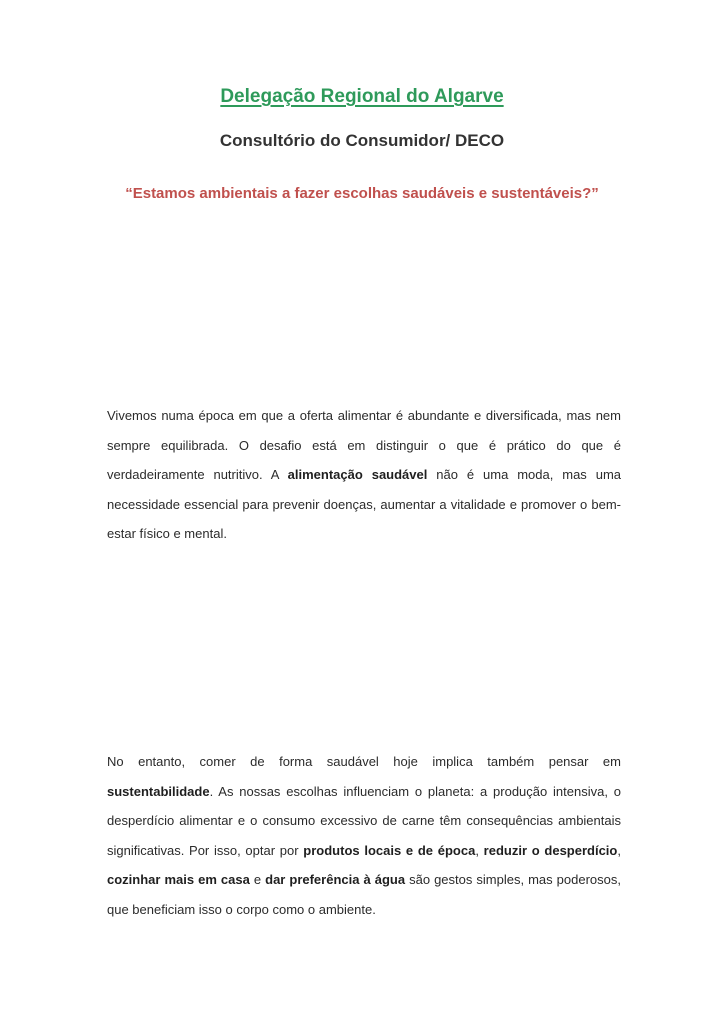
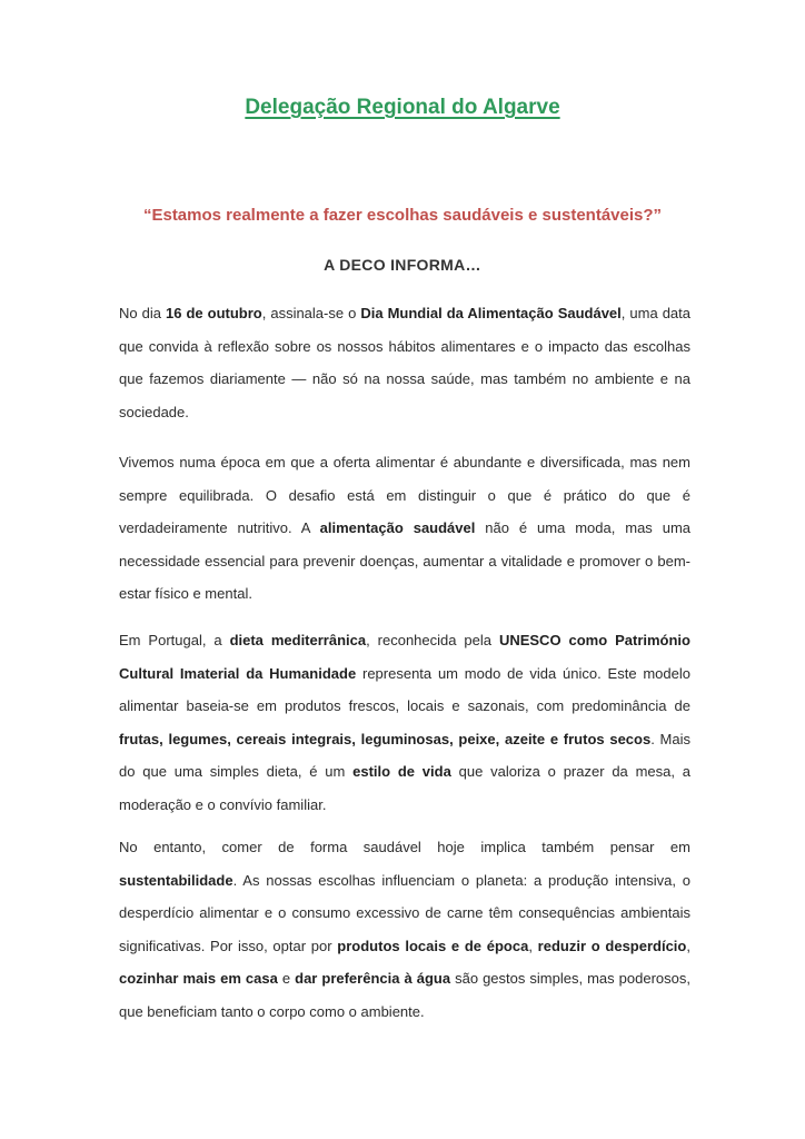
  Delegação Regional do Algarve
- Consultório do Consumidor/ DECO
- “Estamos ambientais a fazer escolhas saudáveis e sustentáveis?”
+ “Estamos realmente a fazer escolhas saudáveis e sustentáveis?”
+ A DECO INFORMA…
+ No dia 16 de outubro, assinala-se o Dia Mundial da Alimentação Saudável, uma data que convida à reflexão sobre os nossos hábitos alimentares e o impacto das escolhas que fazemos diariamente — não só na nossa saúde, mas também no ambiente e na sociedade.
  Vivemos numa época em que a oferta alimentar é abundante e diversificada, mas nem sempre equilibrada. O desafio está em distinguir o que é prático do que é verdadeiramente nutritivo. A alimentação saudável não é uma moda, mas uma necessidade essencial para prevenir doenças, aumentar a vitalidade e promover o bem-estar físico e mental.
+ Em Portugal, a dieta mediterrânica, reconhecida pela UNESCO como Património Cultural Imaterial da Humanidade representa um modo de vida único. Este modelo alimentar baseia-se em produtos frescos, locais e sazonais, com predominância de frutas, legumes, cereais integrais, leguminosas, peixe, azeite e frutos secos. Mais do que uma simples dieta, é um estilo de vida que valoriza o prazer da mesa, a moderação e o convívio familiar.
- No entanto, comer de forma saudável hoje implica também pensar em sustentabilidade. As nossas escolhas influenciam o planeta: a produção intensiva, o desperdício alimentar e o consumo excessivo de carne têm consequências ambientais significativas. Por isso, optar por produtos locais e de época, reduzir o desperdício, cozinhar mais em casa e dar preferência à água são gestos simples, mas poderosos, que beneficiam isso o corpo como o ambiente.
+ No entanto, comer de forma saudável hoje implica também pensar em sustentabilidade. As nossas escolhas influenciam o planeta: a produção intensiva, o desperdício alimentar e o consumo excessivo de carne têm consequências ambientais significativas. Por isso, optar por produtos locais e de época, reduzir o desperdício, cozinhar mais em casa e dar preferência à água são gestos simples, mas poderosos, que beneficiam tanto o corpo como o ambiente.
